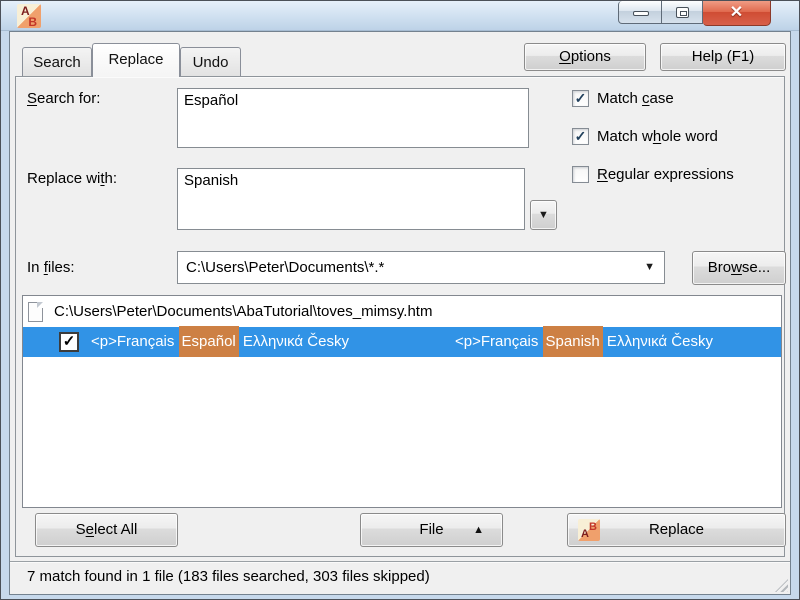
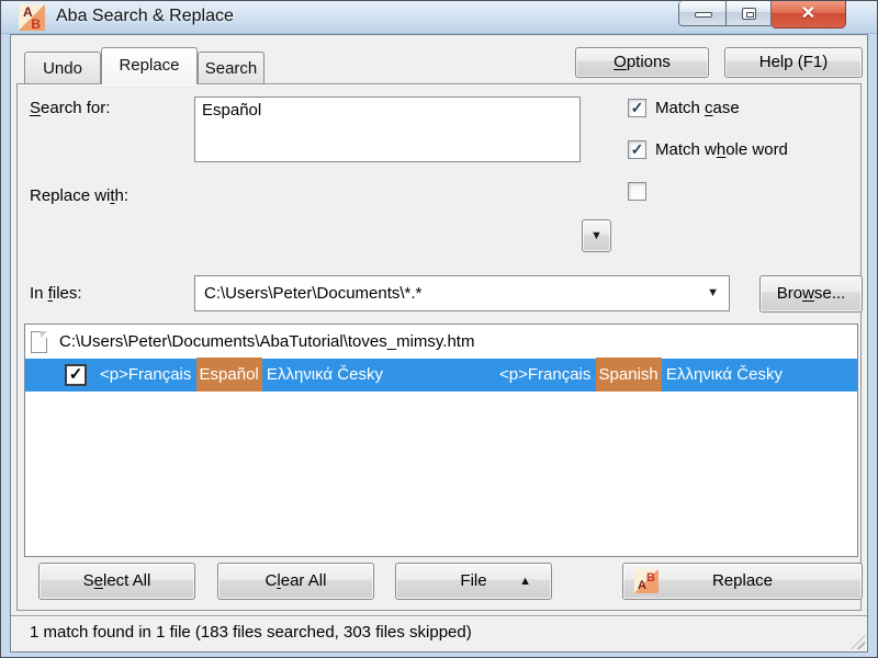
  A
  B
+ Aba Search & Replace
  ✕
- Search
+ Undo
  Replace
- Undo
+ Search
  Options
  Help (F1)
  Search for:
  Español
  Replace with:
- Spanish
  ▼
  ✓
  Match case
  ✓
  Match whole word
- Regular expressions
  In files:
  C:\Users\Peter\Documents\*.*
  ▼
  Browse...
  C:\Users\Peter\Documents\AbaTutorial\toves_mimsy.htm
  ✓
  <p>Français Español Ελληνικά Česky
  <p>Français Spanish Ελληνικά Česky
  Select All
+ Clear All
  File
  ▲
  A
  B
  Replace
- 7 match found in 1 file (183 files searched, 303 files skipped)
+ 1 match found in 1 file (183 files searched, 303 files skipped)
